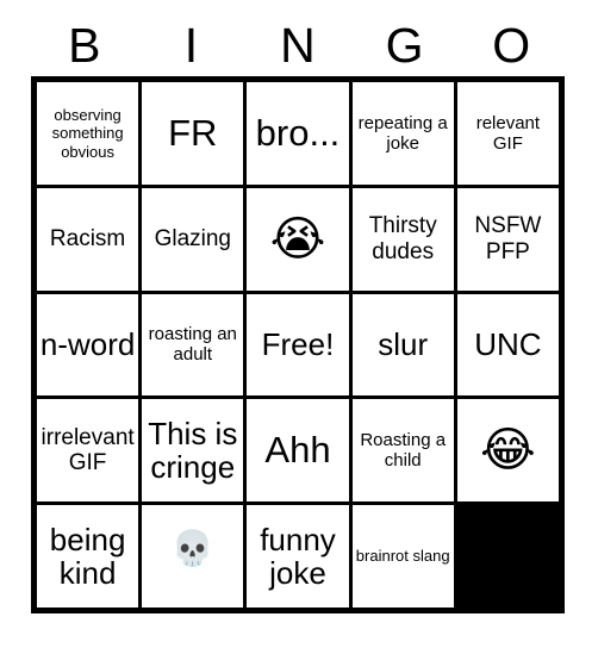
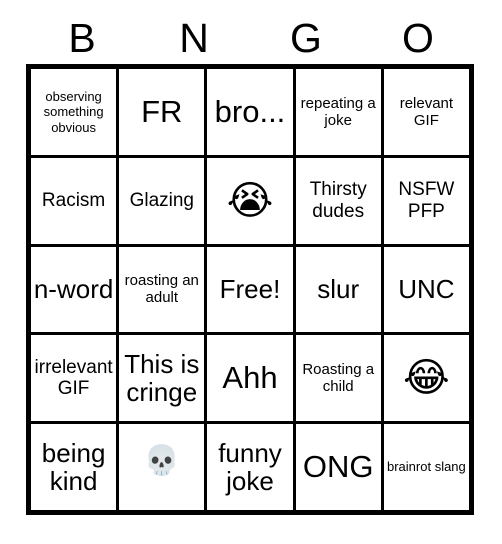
  B
- I
  N
  G
  O
  observing something obvious
  FR
  bro...
  repeating a joke
  relevant GIF
  Racism
  Glazing
  😭
  Thirsty dudes
  NSFW PFP
  n-word
  roasting an adult
  Free!
  slur
  UNC
  irrelevant GIF
  This is cringe
  Ahh
  Roasting a child
  😂
  being kind
  💀
  funny joke
+ ONG
  brainrot slang
